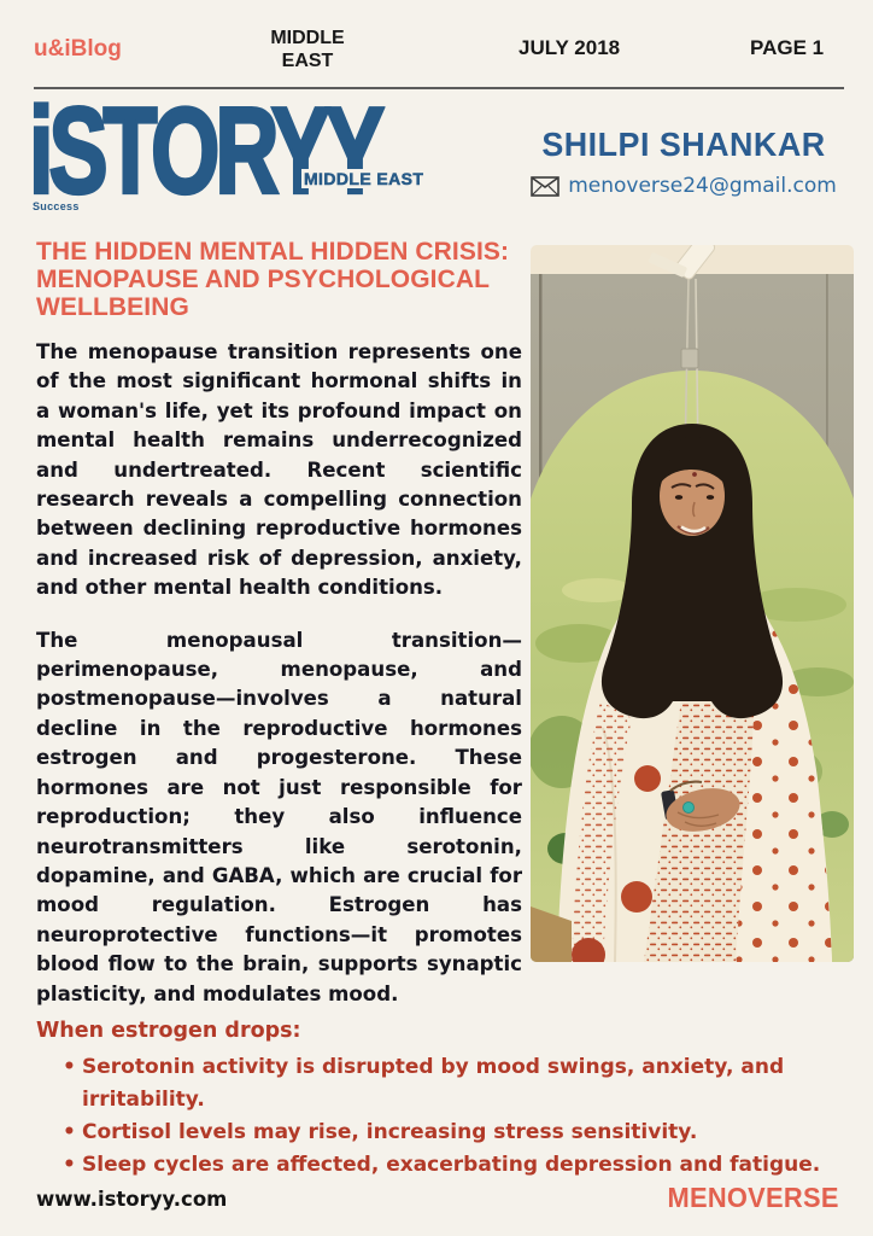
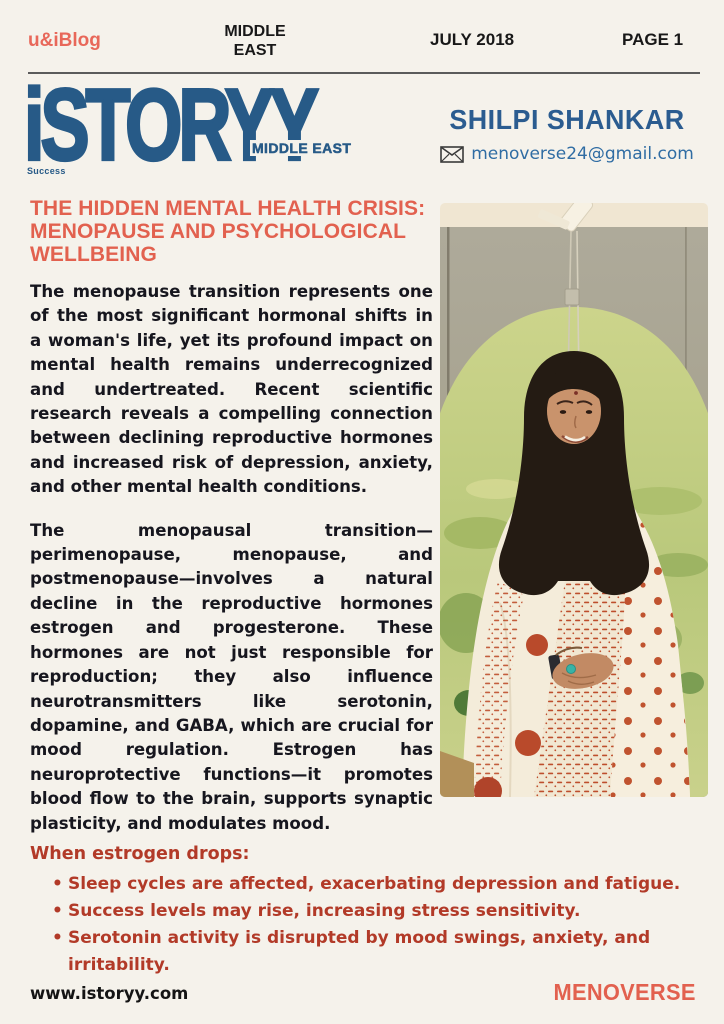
  u&iBlog
  MIDDLE
  EAST
  JULY 2018
  PAGE 1
  iSTORYY
  Success
  MIDDLE EAST
  SHILPI SHANKAR
  menoverse24@gmail.com
- THE HIDDEN MENTAL HIDDEN CRISIS:
+ THE HIDDEN MENTAL HEALTH CRISIS:
  MENOPAUSE AND PSYCHOLOGICAL
  WELLBEING
  The menopause transition represents one of the most significant hormonal shifts in a woman's life, yet its profound impact on mental health remains underrecognized and undertreated. Recent scientific research reveals a compelling connection between declining reproductive hormones and increased risk of depression, anxiety, and other mental health conditions.
  The menopausal transition—perimenopause, menopause, and postmenopause—involves a natural decline in the reproductive hormones estrogen and progesterone. These hormones are not just responsible for reproduction; they also influence neurotransmitters like serotonin, dopamine, and GABA, which are crucial for mood regulation. Estrogen has neuroprotective functions—it promotes blood flow to the brain, supports synaptic plasticity, and modulates mood.
  When estrogen drops:
- Serotonin activity is disrupted by mood swings, anxiety, and irritability.
+ Sleep cycles are affected, exacerbating depression and fatigue.
- Cortisol levels may rise, increasing stress sensitivity.
+ Success levels may rise, increasing stress sensitivity.
- Sleep cycles are affected, exacerbating depression and fatigue.
+ Serotonin activity is disrupted by mood swings, anxiety, and irritability.
  www.istoryy.com
  MENOVERSE
